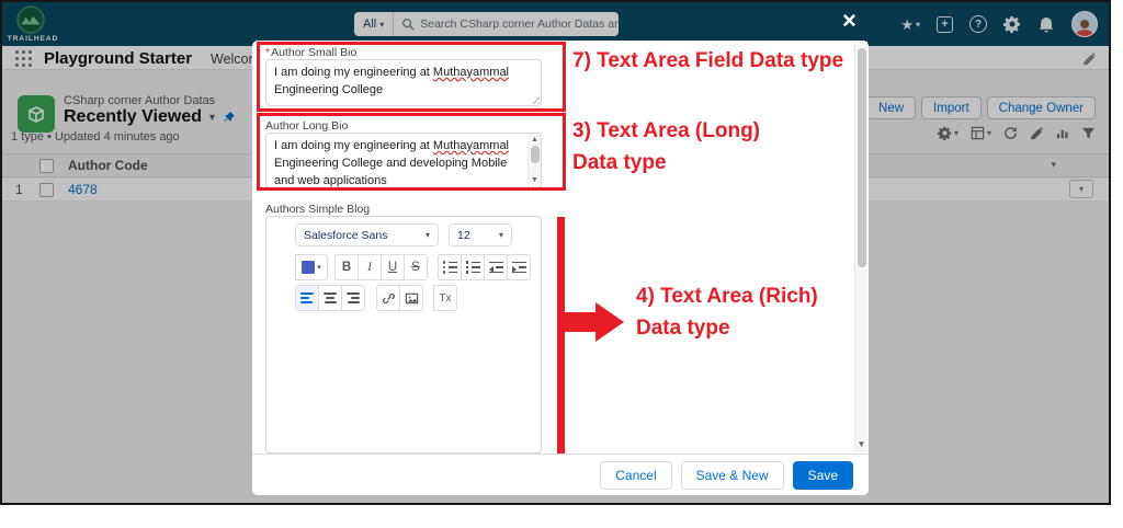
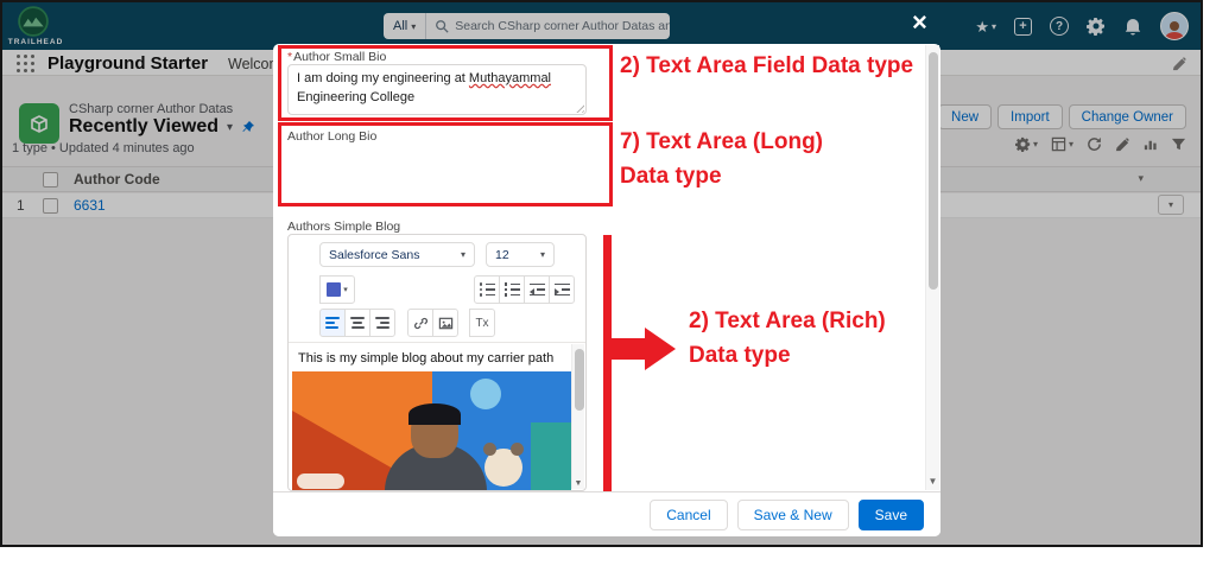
  All
  ▾
  Search CSharp corner Author Datas an
  ★
  ▾
  +
  ?
  Playground Starter
  Welco
  CSharp corner Author Datas
  Recently Viewed
  ▾
  New
  Import
  Change Owner
  1 type • Updated 4 minutes ago
  ▾
  ▾
  Author Code
  ▾
  1
- 4678
+ 6631
  ▾
  ×
  *Author Small Bio
  I am doing my engineering at Muthayammal Engineering College
  Author Long Bio
- I am doing my engineering at Muthayammal Engineering College and developing Mobile and web applications
  Authors Simple Blog
  Salesforce Sans
  ▾
  12
  ▾
- B
- I
- U
- S
  Tx
+ This is my simple blog about my carrier path
  ▼
  Cancel
  Save & New
  Save
- 7) Text Area Field Data type
+ 2) Text Area Field Data type
- 3) Text Area (Long) Data type
+ 7) Text Area (Long) Data type
- 4) Text Area (Rich) Data type
+ 2) Text Area (Rich) Data type
